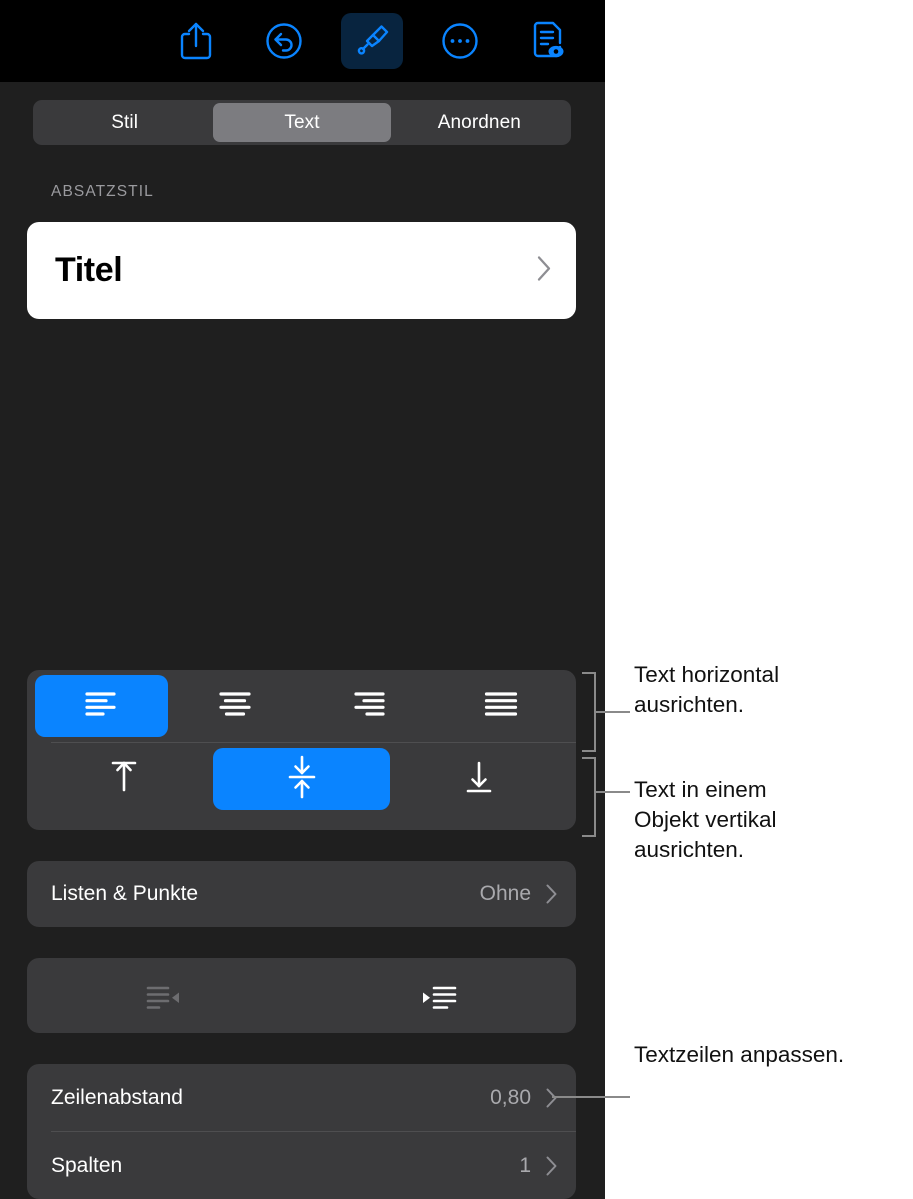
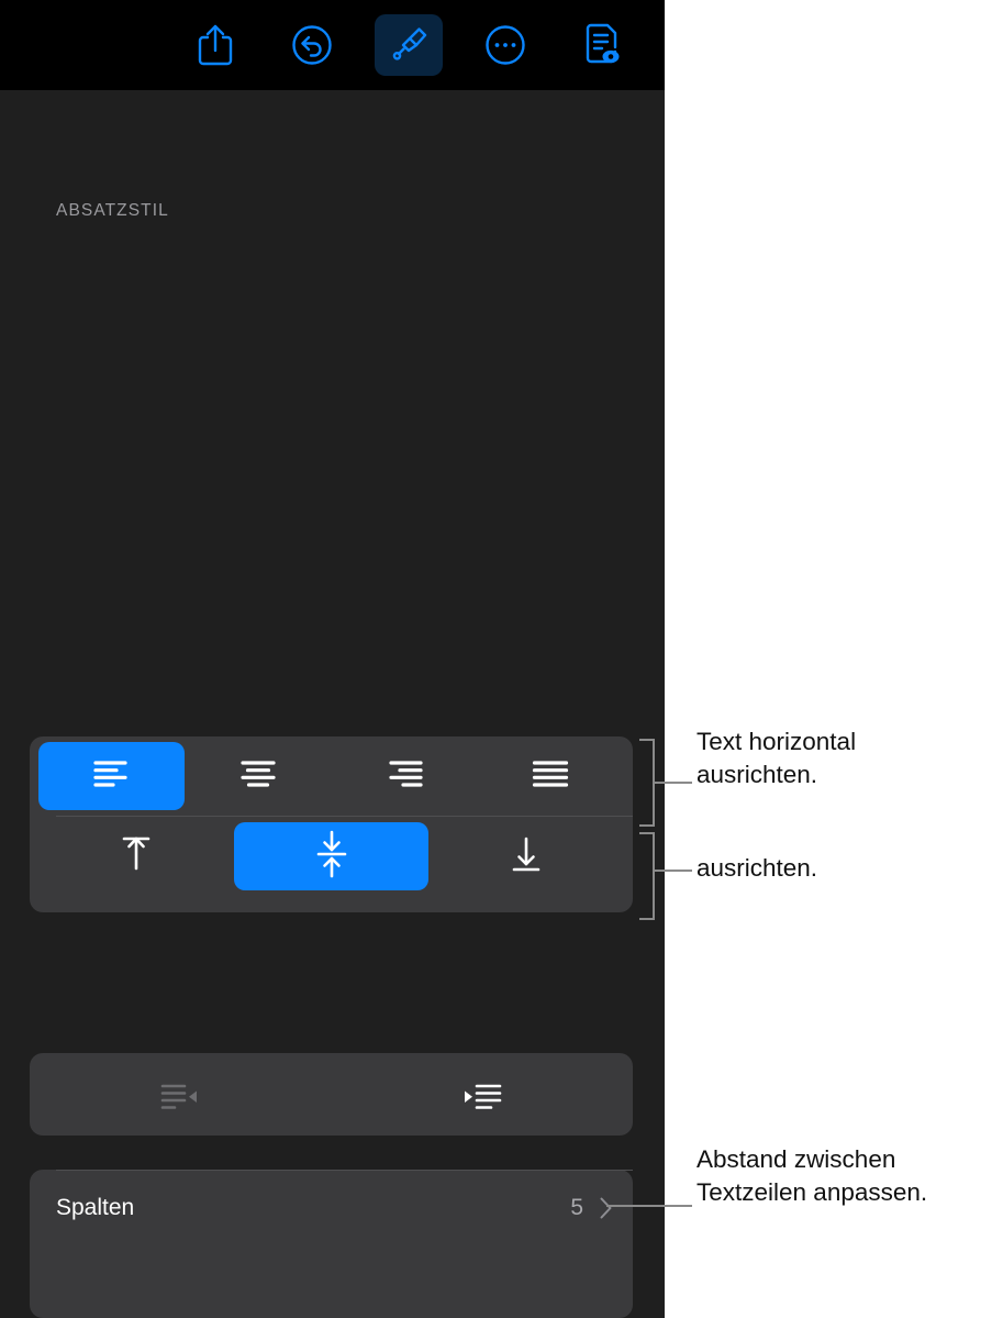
- Stil
- Text
- Anordnen
  ABSATZSTIL
- Titel
- Listen & Punkte
- Ohne
- Zeilenabstand
- 0,80
  Spalten
- 1
+ 5
  Text horizontal
  ausrichten.
- Text in einem
- Objekt vertikal
  ausrichten.
+ Abstand zwischen
  Textzeilen anpassen.
